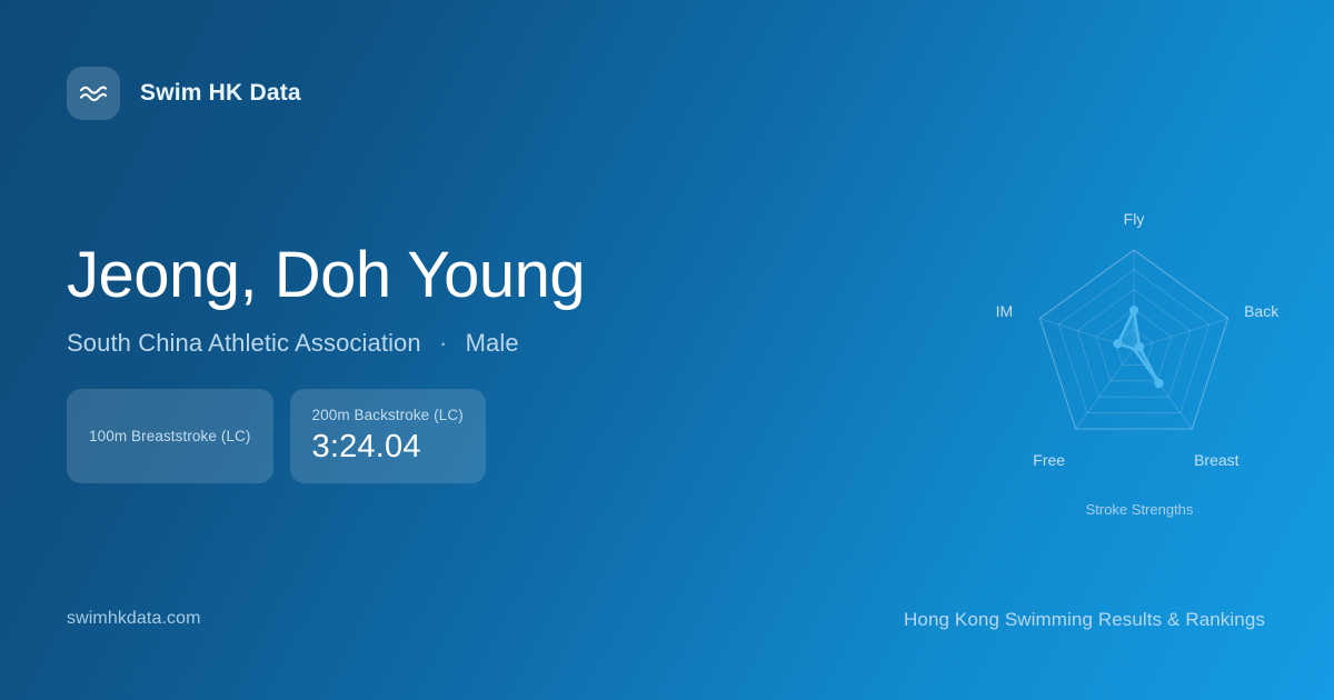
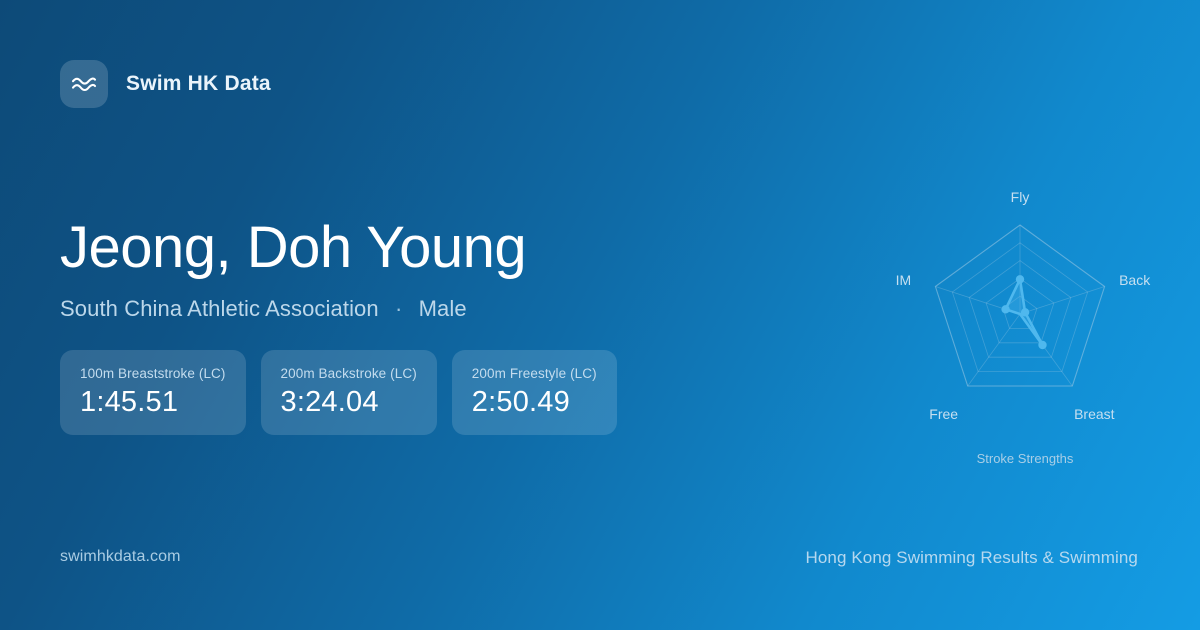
  Swim HK Data
  Jeong, Doh Young
  South China Athletic Association · Male
  100m Breaststroke (LC)
+ 1:45.51
  200m Backstroke (LC)
  3:24.04
+ 200m Freestyle (LC)
+ 2:50.49
  Stroke Strengths
  Fly
  Back
  Breast
  Free
  IM
  swimhkdata.com
- Hong Kong Swimming Results & Rankings
+ Hong Kong Swimming Results & Swimming
